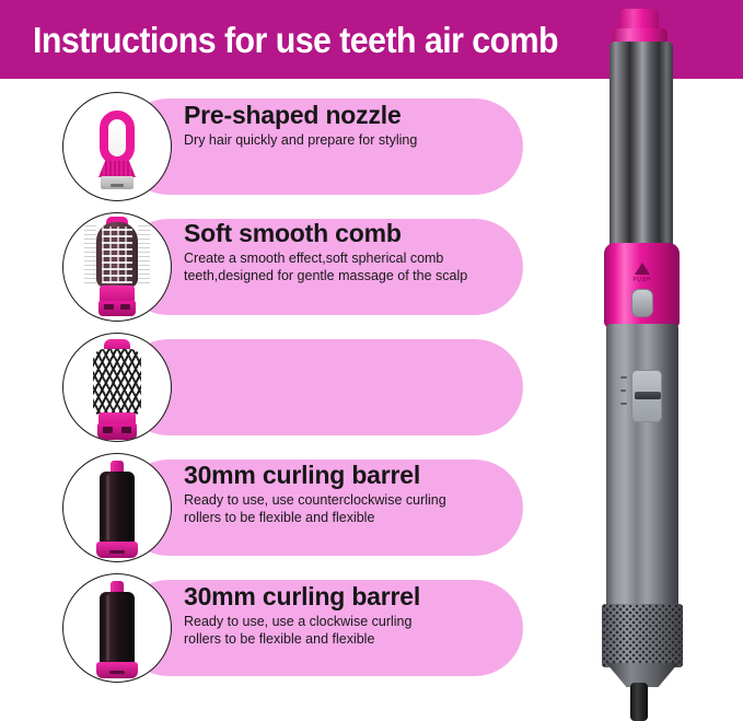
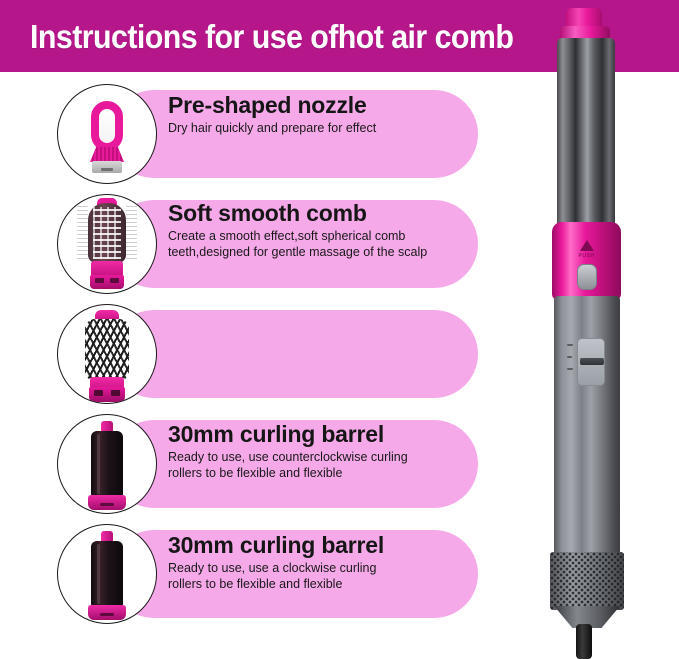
- Instructions for use teeth air comb
+ Instructions for use ofhot air comb
  Pre-shaped nozzle
- Dry hair quickly and prepare for styling
+ Dry hair quickly and prepare for effect
  Soft smooth comb
  Create a smooth effect,soft spherical comb
  teeth,designed for gentle massage of the scalp
  30mm curling barrel
  Ready to use, use counterclockwise curling
  rollers to be flexible and flexible
  30mm curling barrel
  Ready to use, use a clockwise curling
  rollers to be flexible and flexible
